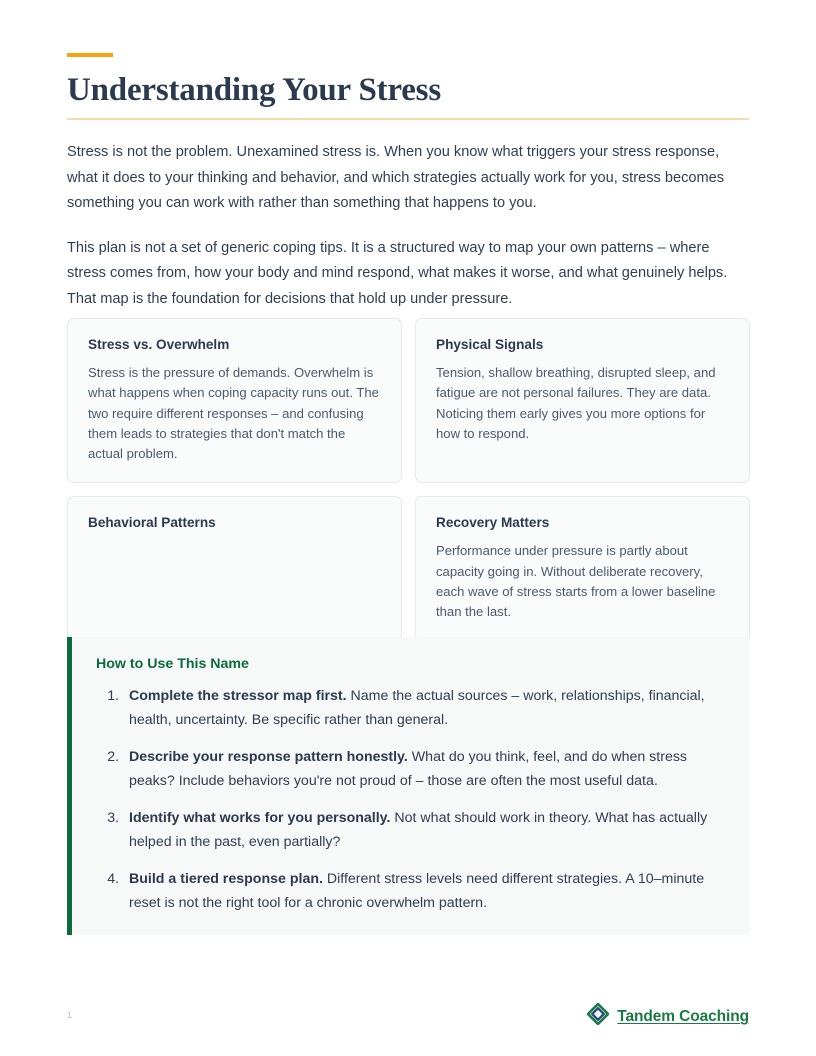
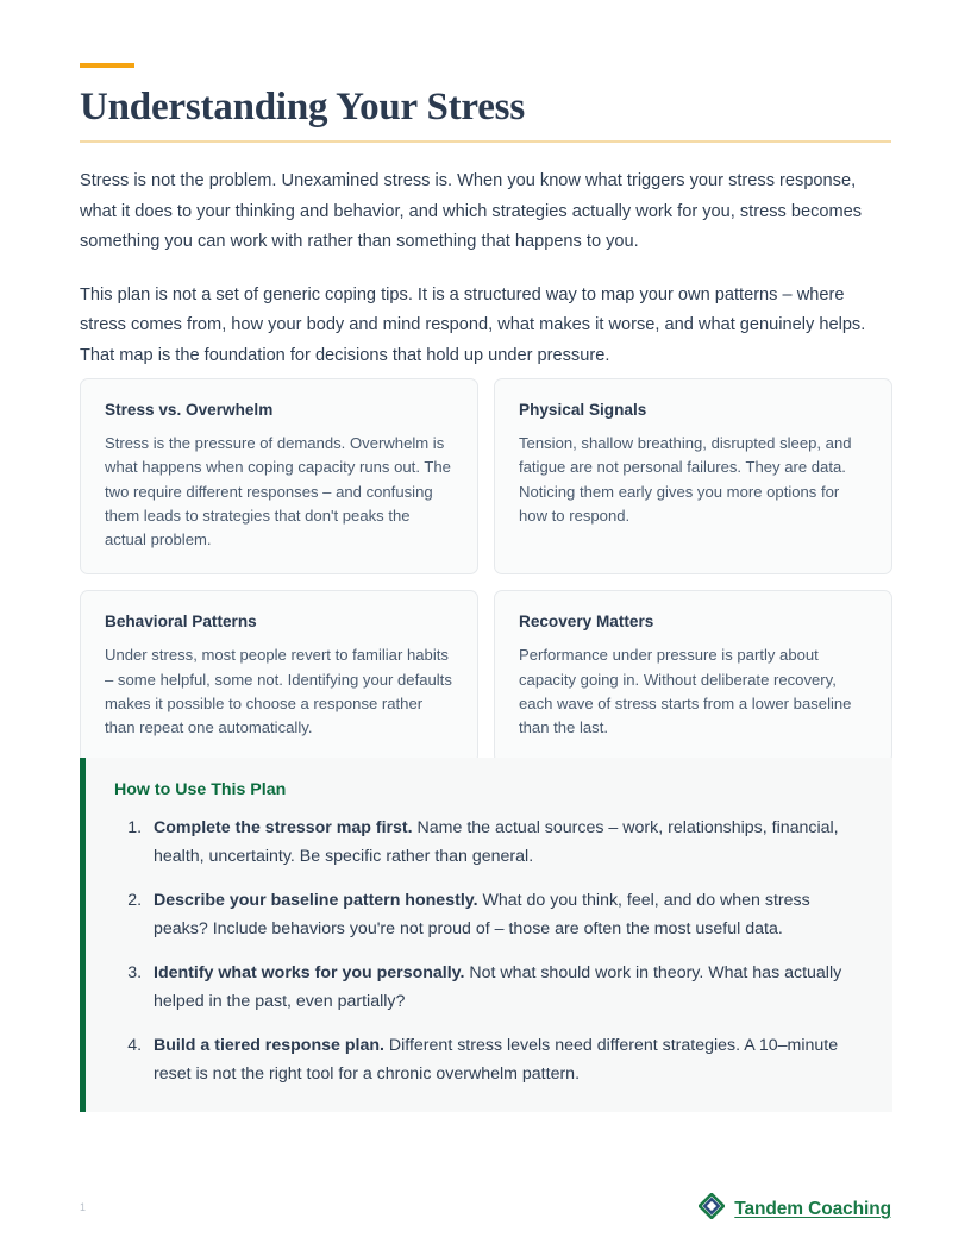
  Understanding Your Stress
  Stress is not the problem. Unexamined stress is. When you know what triggers your stress response, what it does to your thinking and behavior, and which strategies actually work for you, stress becomes something you can work with rather than something that happens to you.
  This plan is not a set of generic coping tips. It is a structured way to map your own patterns – where stress comes from, how your body and mind respond, what makes it worse, and what genuinely helps. That map is the foundation for decisions that hold up under pressure.
  Stress vs. Overwhelm
- Stress is the pressure of demands. Overwhelm is what happens when coping capacity runs out. The two require different responses – and confusing them leads to strategies that don't match the actual problem.
+ Stress is the pressure of demands. Overwhelm is what happens when coping capacity runs out. The two require different responses – and confusing them leads to strategies that don't peaks the actual problem.
  Physical Signals
  Tension, shallow breathing, disrupted sleep, and fatigue are not personal failures. They are data. Noticing them early gives you more options for how to respond.
  Behavioral Patterns
+ Under stress, most people revert to familiar habits – some helpful, some not. Identifying your defaults makes it possible to choose a response rather than repeat one automatically.
  Recovery Matters
  Performance under pressure is partly about capacity going in. Without deliberate recovery, each wave of stress starts from a lower baseline than the last.
- How to Use This Name
+ How to Use This Plan
  Complete the stressor map first. Name the actual sources – work, relationships, financial, health, uncertainty. Be specific rather than general.
- Describe your response pattern honestly. What do you think, feel, and do when stress peaks? Include behaviors you're not proud of – those are often the most useful data.
+ Describe your baseline pattern honestly. What do you think, feel, and do when stress peaks? Include behaviors you're not proud of – those are often the most useful data.
  Identify what works for you personally. Not what should work in theory. What has actually helped in the past, even partially?
  Build a tiered response plan. Different stress levels need different strategies. A 10–minute reset is not the right tool for a chronic overwhelm pattern.
  1
  Tandem Coaching
